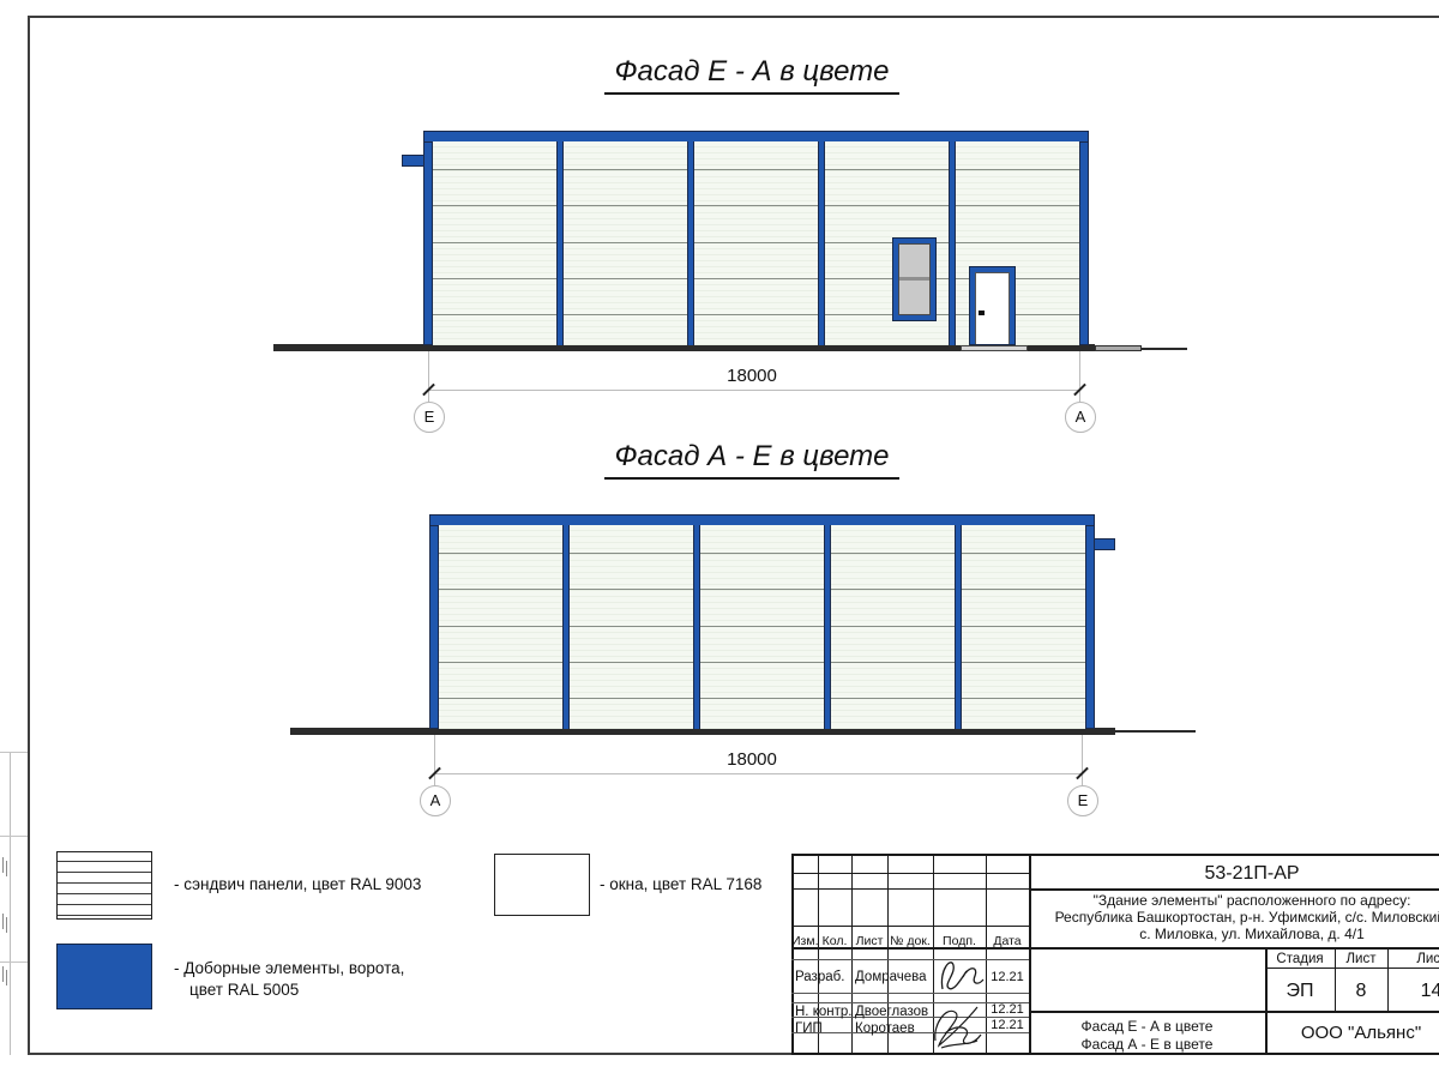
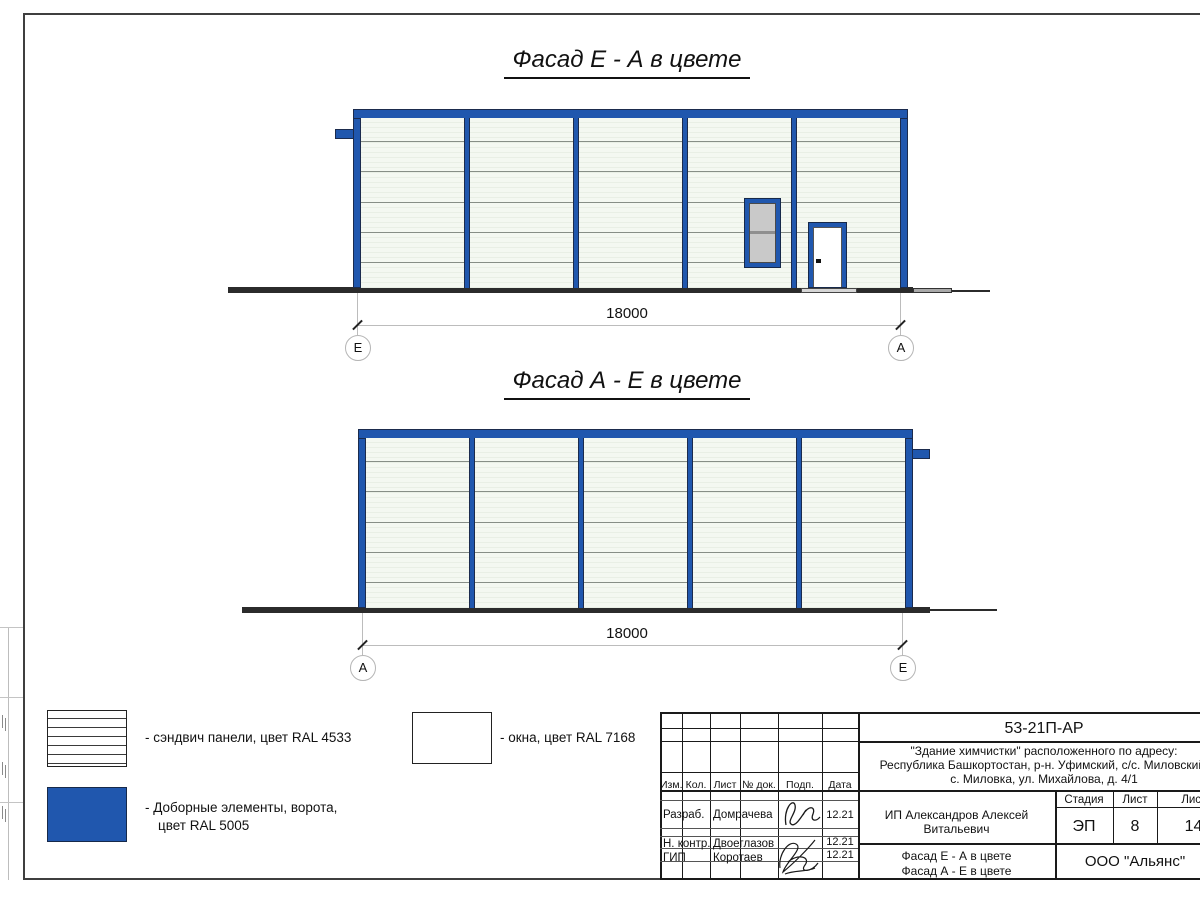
  Фасад Е - А в цвете
  18000
  Е
  А
  Фасад А - Е в цвете
  18000
  А
  Е
- - сэндвич панели, цвет RAL 9003
+ - сэндвич панели, цвет RAL 4533
  - окна, цвет RAL 7168
  - Доборные элементы, ворота,
  цвет RAL 5005
  Изм.
  Кол.
  Лист
  № док.
  Подп.
  Дата
  Разраб.
  Домрачева
  12.21
  Н. контр.
  Двоеглазов
  12.21
  ГИП
  Коротаев
  12.21
  53-21П-АР
- "Здание элементы" расположенного по адресу:
+ "Здание химчистки" расположенного по адресу:
  Республика Башкортостан, р-н. Уфимский, с/с. Миловски
  с. Миловка, ул. Михайлова, д. 4/1
+ ИП Александров Алексей Витальевич
  Стадия
  Лист
  ЭП
  8
  14
  Фасад Е - А в цвете
  Фасад А - Е в цвете
  ООО "Альянс"
